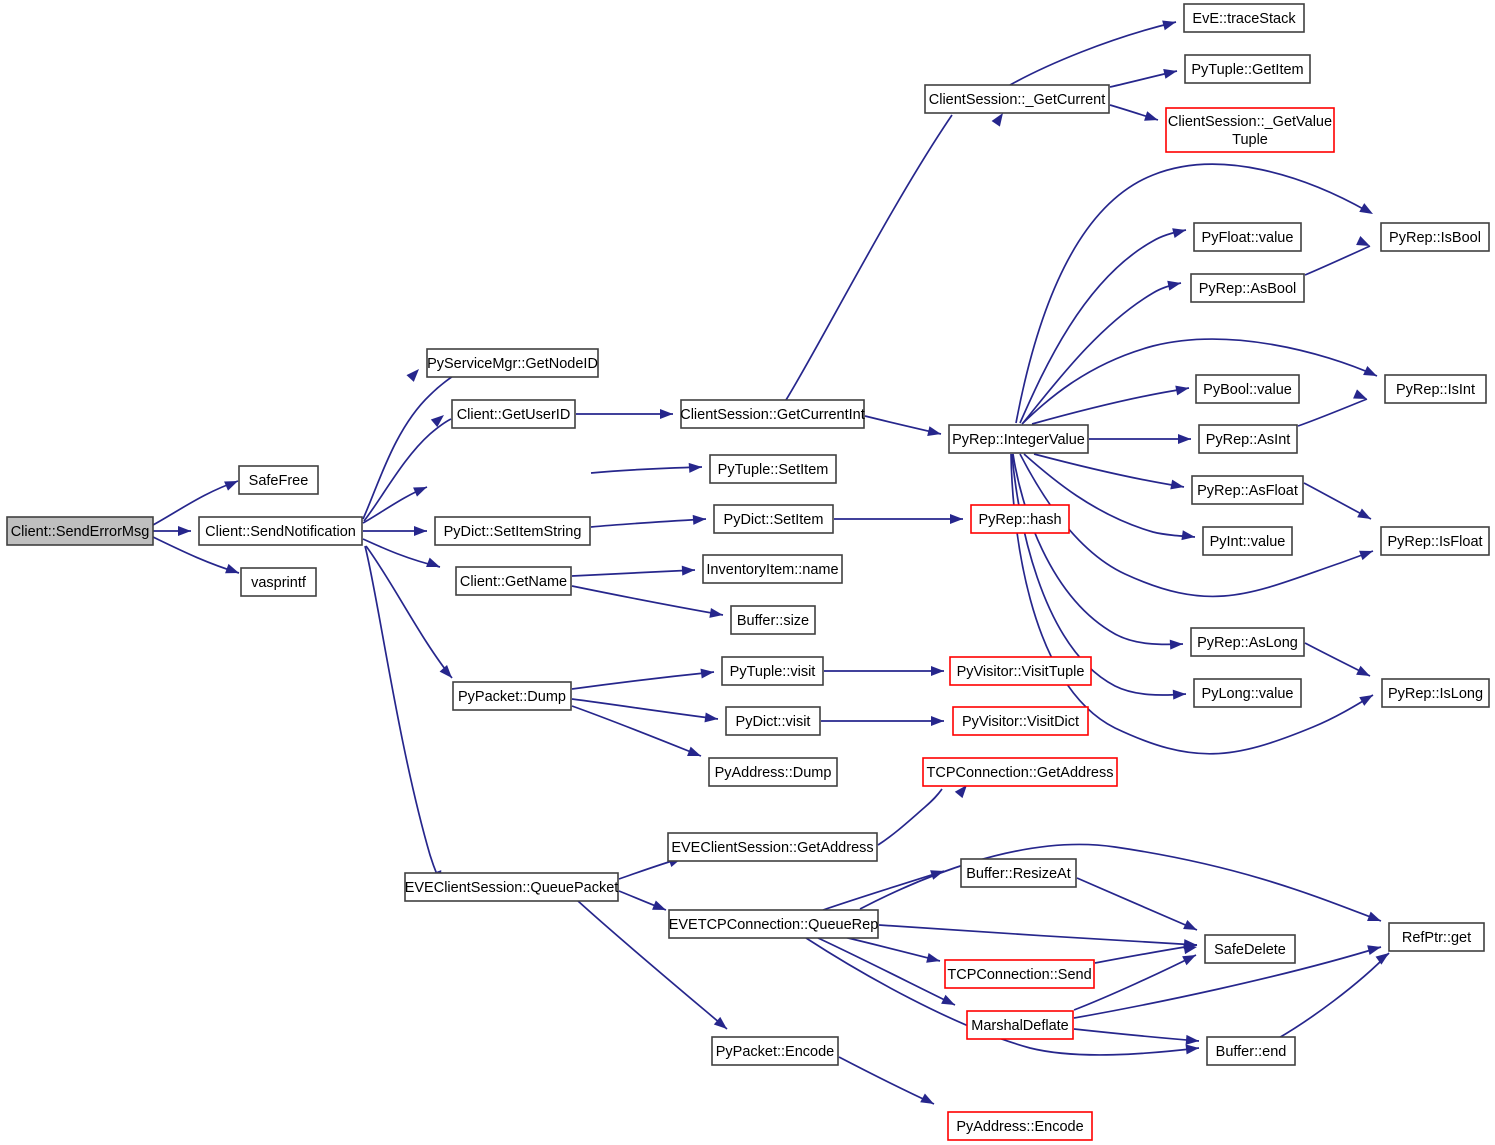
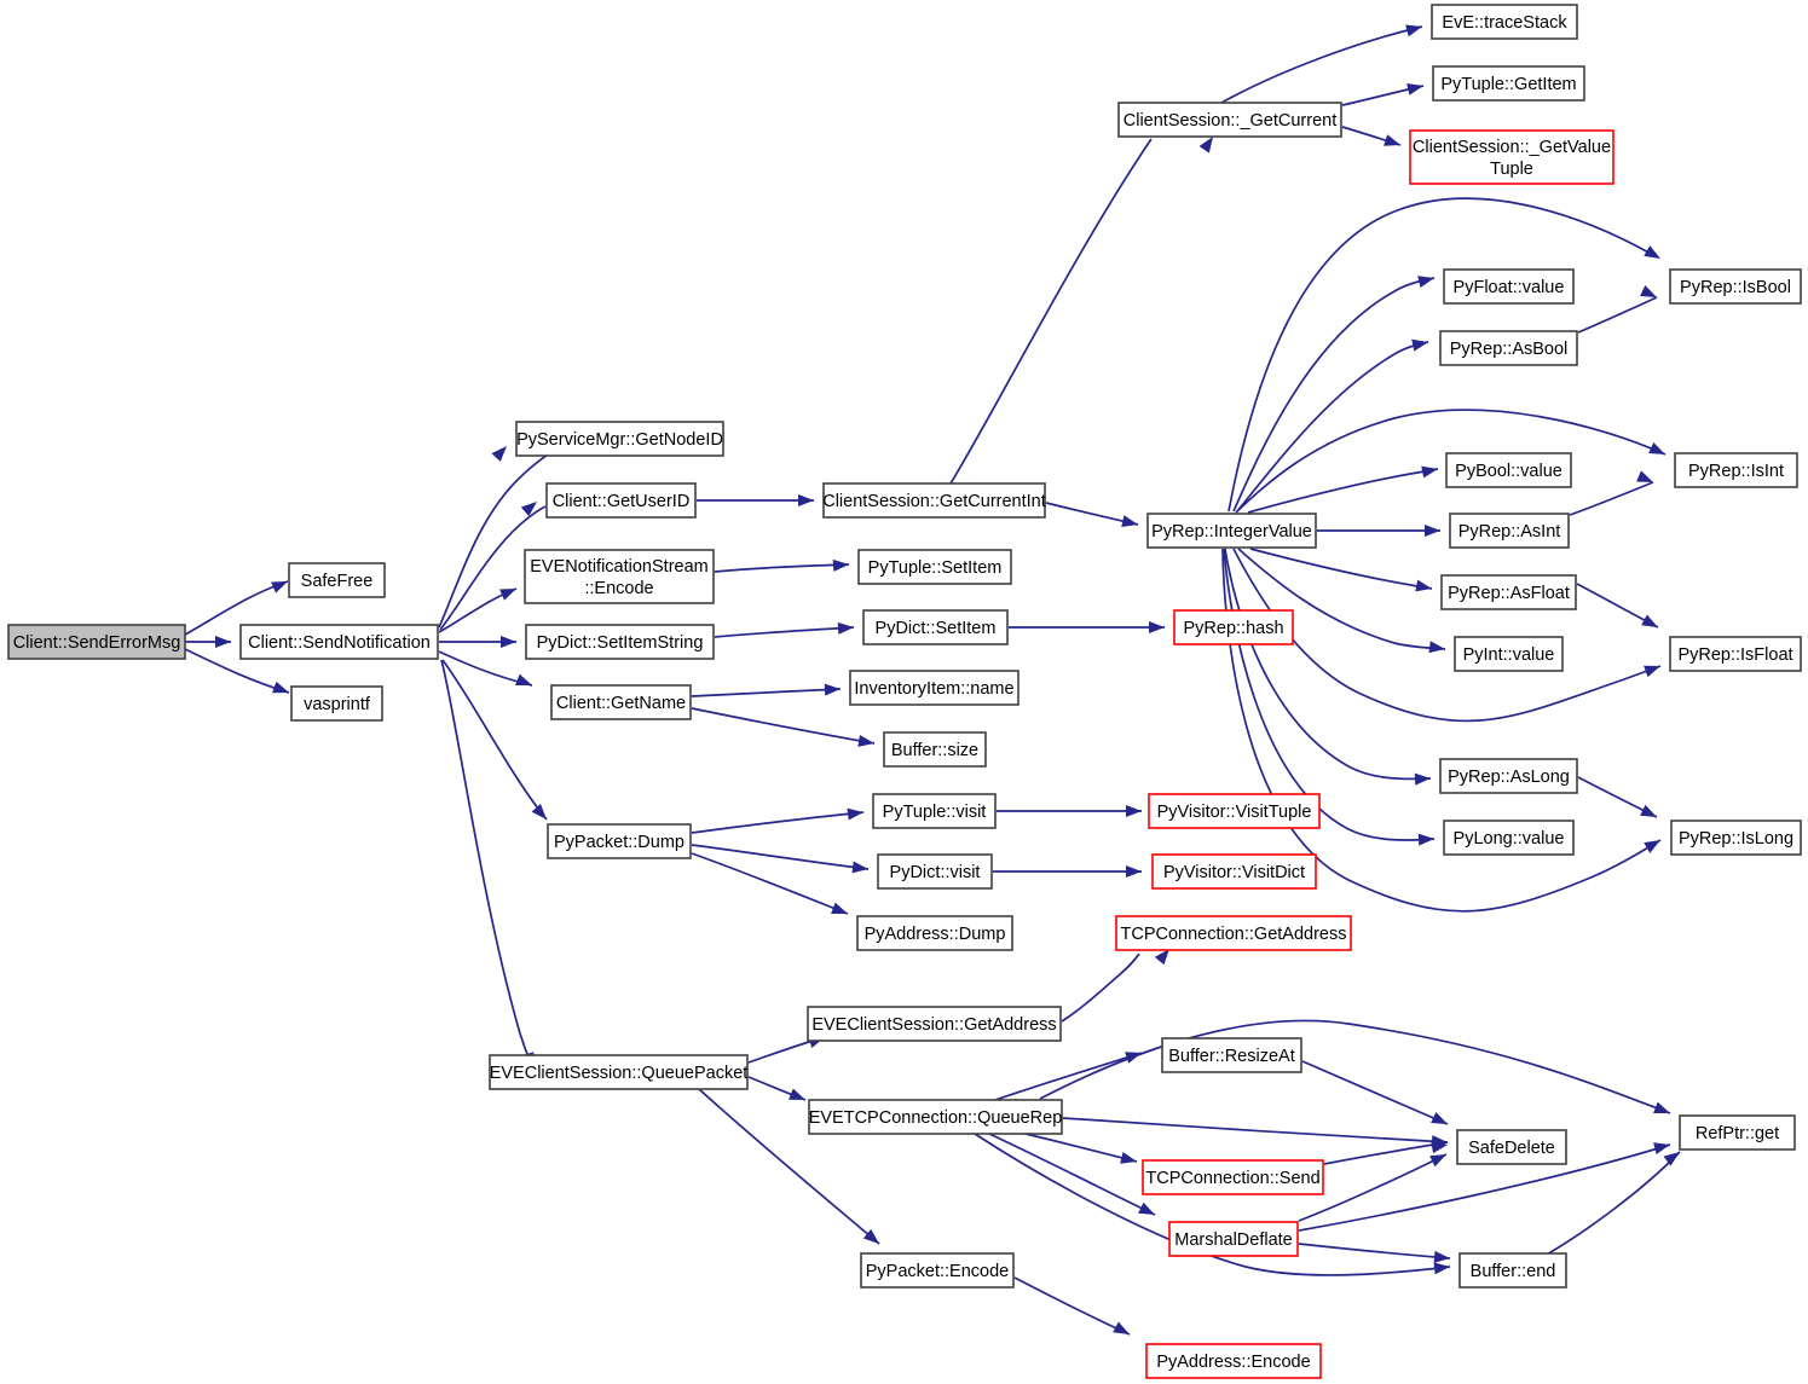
  Client::SendErrorMsg
  SafeFree
  Client::SendNotification
  vasprintf
  PyServiceMgr::GetNodeID
  Client::GetUserID
+ EVENotificationStream
+ ::Encode
  PyDict::SetItemString
  Client::GetName
  PyPacket::Dump
  EVEClientSession::QueuePacket
  ClientSession::GetCurrentInt
  PyTuple::SetItem
  PyDict::SetItem
  InventoryItem::name
  Buffer::size
  PyTuple::visit
  PyDict::visit
  PyAddress::Dump
  EVEClientSession::GetAddress
  EVETCPConnection::QueueRep
  PyPacket::Encode
  ClientSession::_GetCurrent
  EvE::traceStack
  PyTuple::GetItem
  ClientSession::_GetValue
  Tuple
  PyRep::IntegerValue
  PyRep::hash
  PyFloat::value
  PyRep::AsBool
  PyRep::IsBool
  PyBool::value
  PyRep::AsInt
  PyRep::IsInt
  PyRep::AsFloat
  PyInt::value
  PyRep::IsFloat
  PyRep::AsLong
  PyLong::value
  PyRep::IsLong
  TCPConnection::GetAddress
  Buffer::ResizeAt
  TCPConnection::Send
  MarshalDeflate
  PyAddress::Encode
  SafeDelete
  Buffer::end
  RefPtr::get
  PyVisitor::VisitTuple
  PyVisitor::VisitDict
